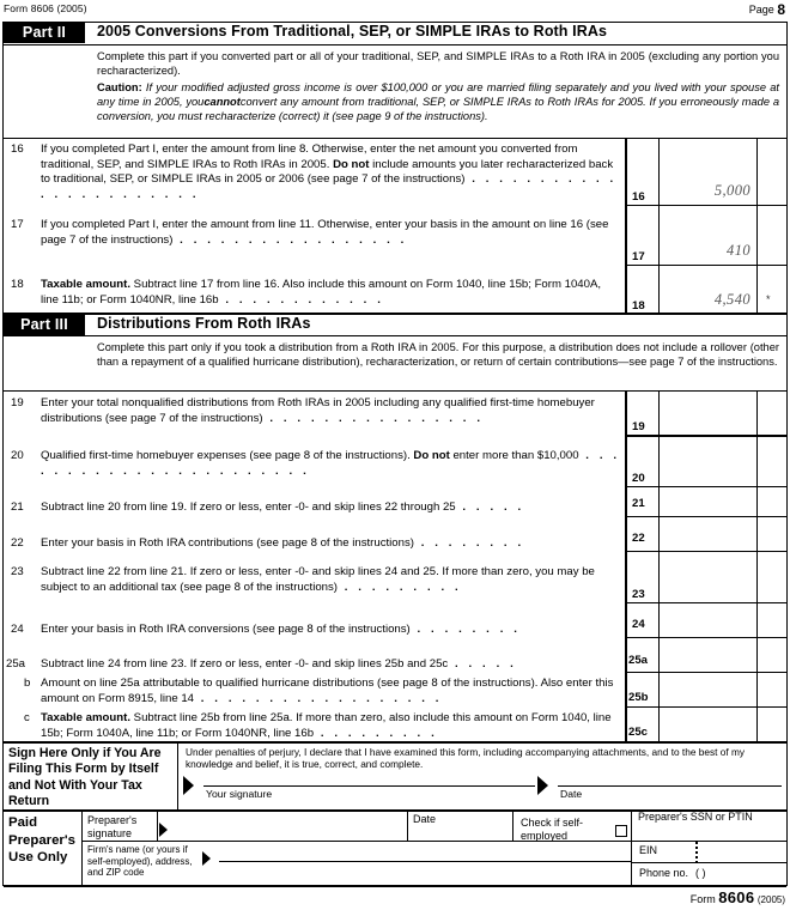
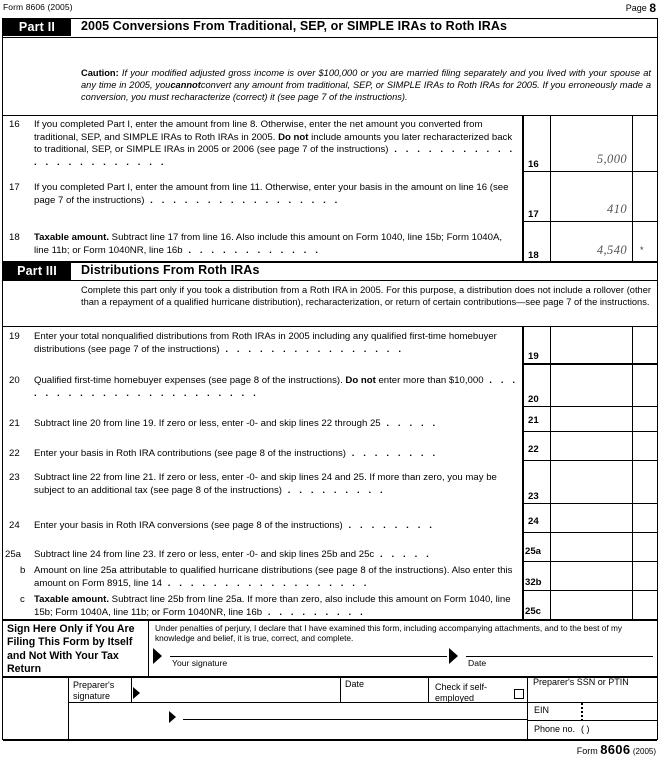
  Form 8606 (2005)
  Page 8
  Part II
  2005 Conversions From Traditional, SEP, or SIMPLE IRAs to Roth IRAs
- Complete this part if you converted part or all of your traditional, SEP, and SIMPLE IRAs to a Roth IRA in 2005 (excluding any portion you recharacterized).
- Caution: If your modified adjusted gross income is over $100,000 or you are married filing separately and you lived with your spouse at any time in 2005, youcannotconvert any amount from traditional, SEP, or SIMPLE IRAs to Roth IRAs for 2005. If you erroneously made a conversion, you must recharacterize (correct) it (see page 9 of the instructions).
+ Caution: If your modified adjusted gross income is over $100,000 or you are married filing separately and you lived with your spouse at any time in 2005, youcannotconvert any amount from traditional, SEP, or SIMPLE IRAs to Roth IRAs for 2005. If you erroneously made a conversion, you must recharacterize (correct) it (see page 7 of the instructions).
  16
  If you completed Part I, enter the amount from line 8. Otherwise, enter the net amount you converted from traditional, SEP, and SIMPLE IRAs to Roth IRAs in 2005. Do not include amounts you later recharacterized back to traditional, SEP, or SIMPLE IRAs in 2005 or 2006 (see page 7 of the instructions) . . . . . . . . . . . . . . . . . . . . . . .
  16
  5,000
  17
  If you completed Part I, enter the amount from line 11. Otherwise, enter your basis in the amount on line 16 (see page 7 of the instructions) . . . . . . . . . . . . . . . . .
  17
  410
  18
  Taxable amount. Subtract line 17 from line 16. Also include this amount on Form 1040, line 15b; Form 1040A, line 11b; or Form 1040NR, line 16b . . . . . . . . . . . .
  18
  4,540
  *
  Part III
  Distributions From Roth IRAs
  Complete this part only if you took a distribution from a Roth IRA in 2005. For this purpose, a distribution does not include a rollover (other than a repayment of a qualified hurricane distribution), recharacterization, or return of certain contributions—see page 7 of the instructions.
  19
  Enter your total nonqualified distributions from Roth IRAs in 2005 including any qualified first-time homebuyer distributions (see page 7 of the instructions) . . . . . . . . . . . . . . . .
  19
  20
  Qualified first-time homebuyer expenses (see page 8 of the instructions). Do not enter more than $10,000 . . . . . . . . . . . . . . . . . . . . . . .
  20
  21
  Subtract line 20 from line 19. If zero or less, enter -0- and skip lines 22 through 25 . . . . .
  21
  22
  Enter your basis in Roth IRA contributions (see page 8 of the instructions) . . . . . . . .
  22
  23
  Subtract line 22 from line 21. If zero or less, enter -0- and skip lines 24 and 25. If more than zero, you may be subject to an additional tax (see page 8 of the instructions) . . . . . . . . .
  23
  24
  Enter your basis in Roth IRA conversions (see page 8 of the instructions) . . . . . . . .
  24
  25a
  Subtract line 24 from line 23. If zero or less, enter -0- and skip lines 25b and 25c . . . . .
  25a
  b
  Amount on line 25a attributable to qualified hurricane distributions (see page 8 of the instructions). Also enter this amount on Form 8915, line 14 . . . . . . . . . . . . . . . . . .
- 25b
+ 32b
  c
  Taxable amount. Subtract line 25b from line 25a. If more than zero, also include this amount on Form 1040, line 15b; Form 1040A, line 11b; or Form 1040NR, line 16b . . . . . . . . .
  25c
  Sign Here Only if You Are Filing This Form by Itself and Not With Your Tax Return
  Under penalties of perjury, I declare that I have examined this form, including accompanying attachments, and to the best of my knowledge and belief, it is true, correct, and complete.
  Your signature
  Date
- Paid Preparer's Use Only
  Preparer's signature
  Date
  Check if self-employed
  Preparer's SSN or PTIN
- Firm's name (or yours if self-employed), address, and ZIP code
  EIN
  Phone no.
  ( )
  Form 8606 (2005)
